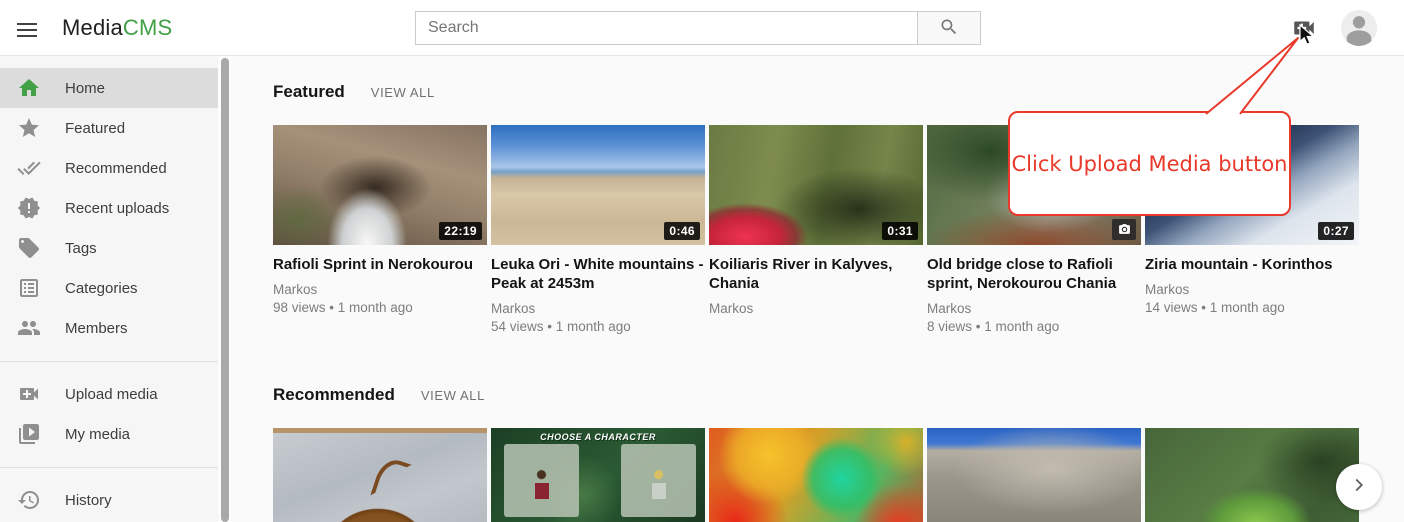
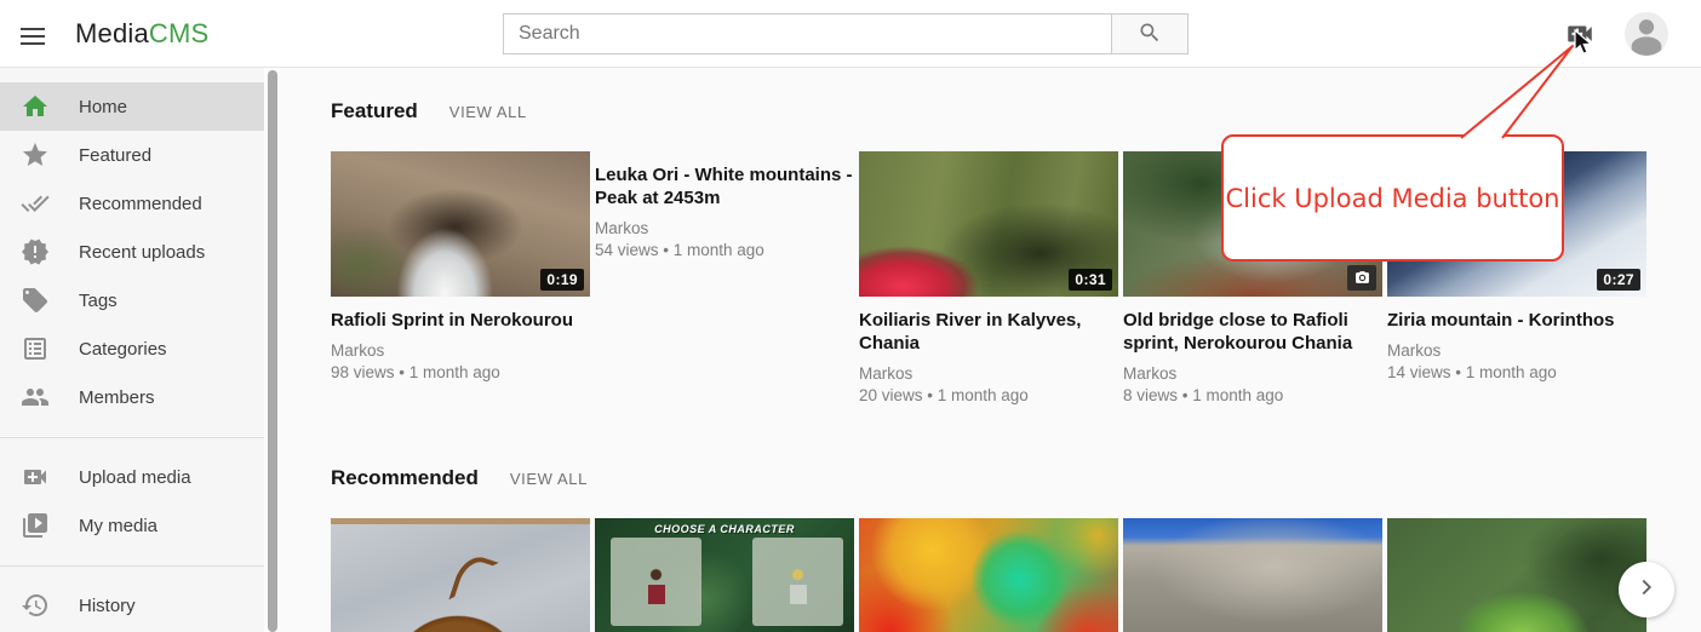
  Media
  CMS
  Search
  Home
  Featured
  Recommended
  Recent uploads
  Tags
  Categories
  Members
  Upload media
  My media
  History
  Featured
  VIEW ALL
- 22:19
+ 0:19
  Rafioli Sprint in Nerokourou
  Markos
  98 views • 1 month ago
- 0:46
  Leuka Ori - White mountains - Peak at 2453m
  Markos
  54 views • 1 month ago
  0:31
  Koiliaris River in Kalyves, Chania
  Markos
+ 20 views • 1 month ago
  Old bridge close to Rafioli sprint, Nerokourou Chania
  Markos
  8 views • 1 month ago
  0:27
  Ziria mountain - Korinthos
  Markos
  14 views • 1 month ago
  Recommended
  VIEW ALL
  CHOOSE A CHARACTER
  Click Upload Media button
